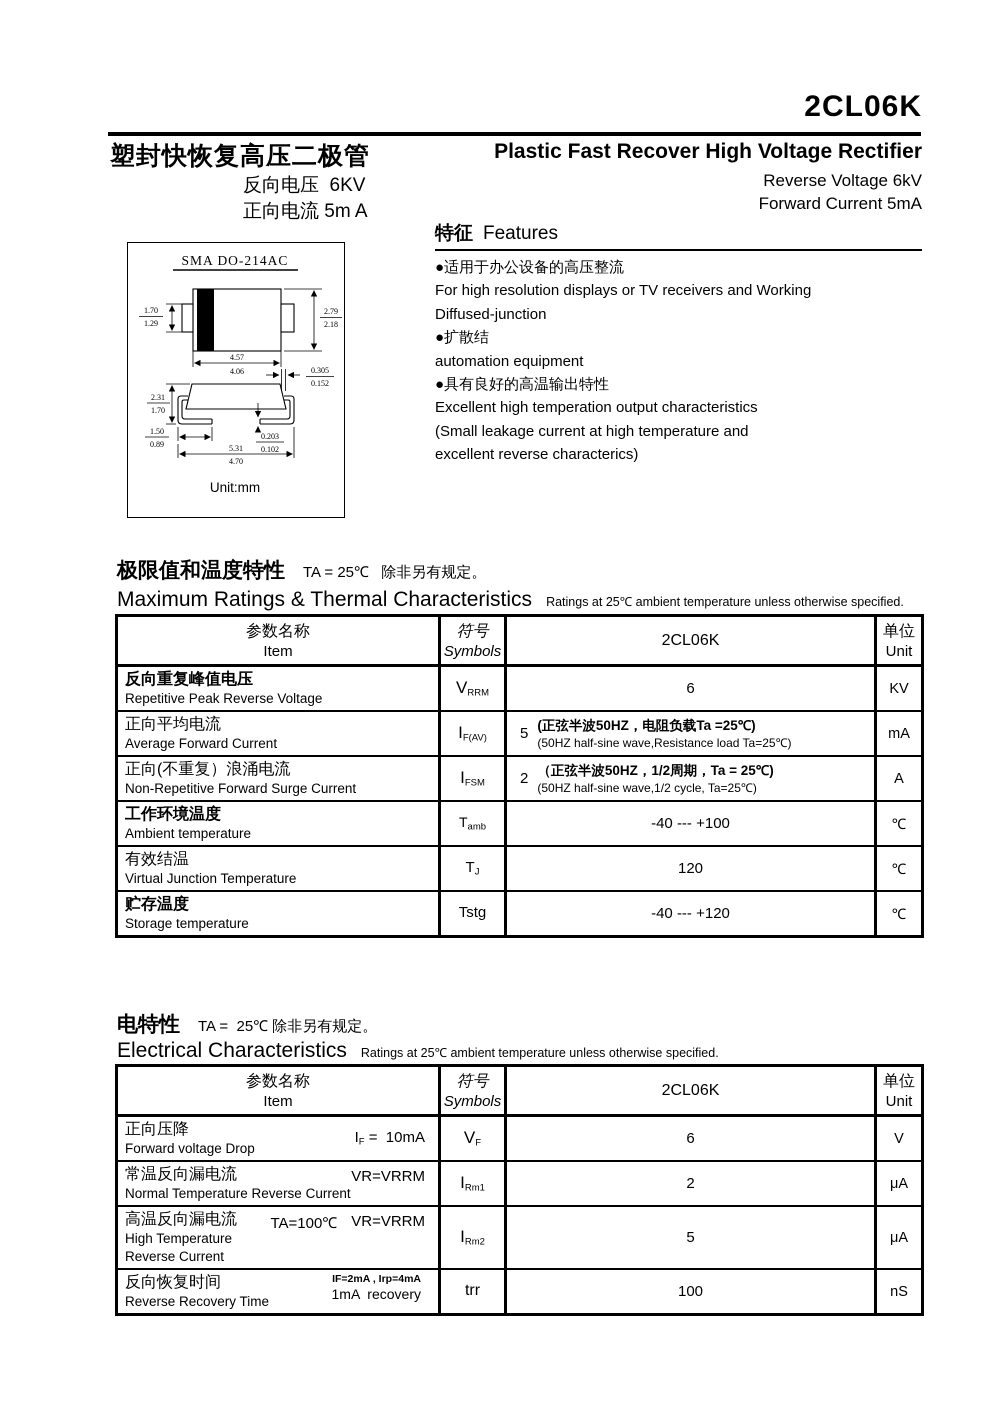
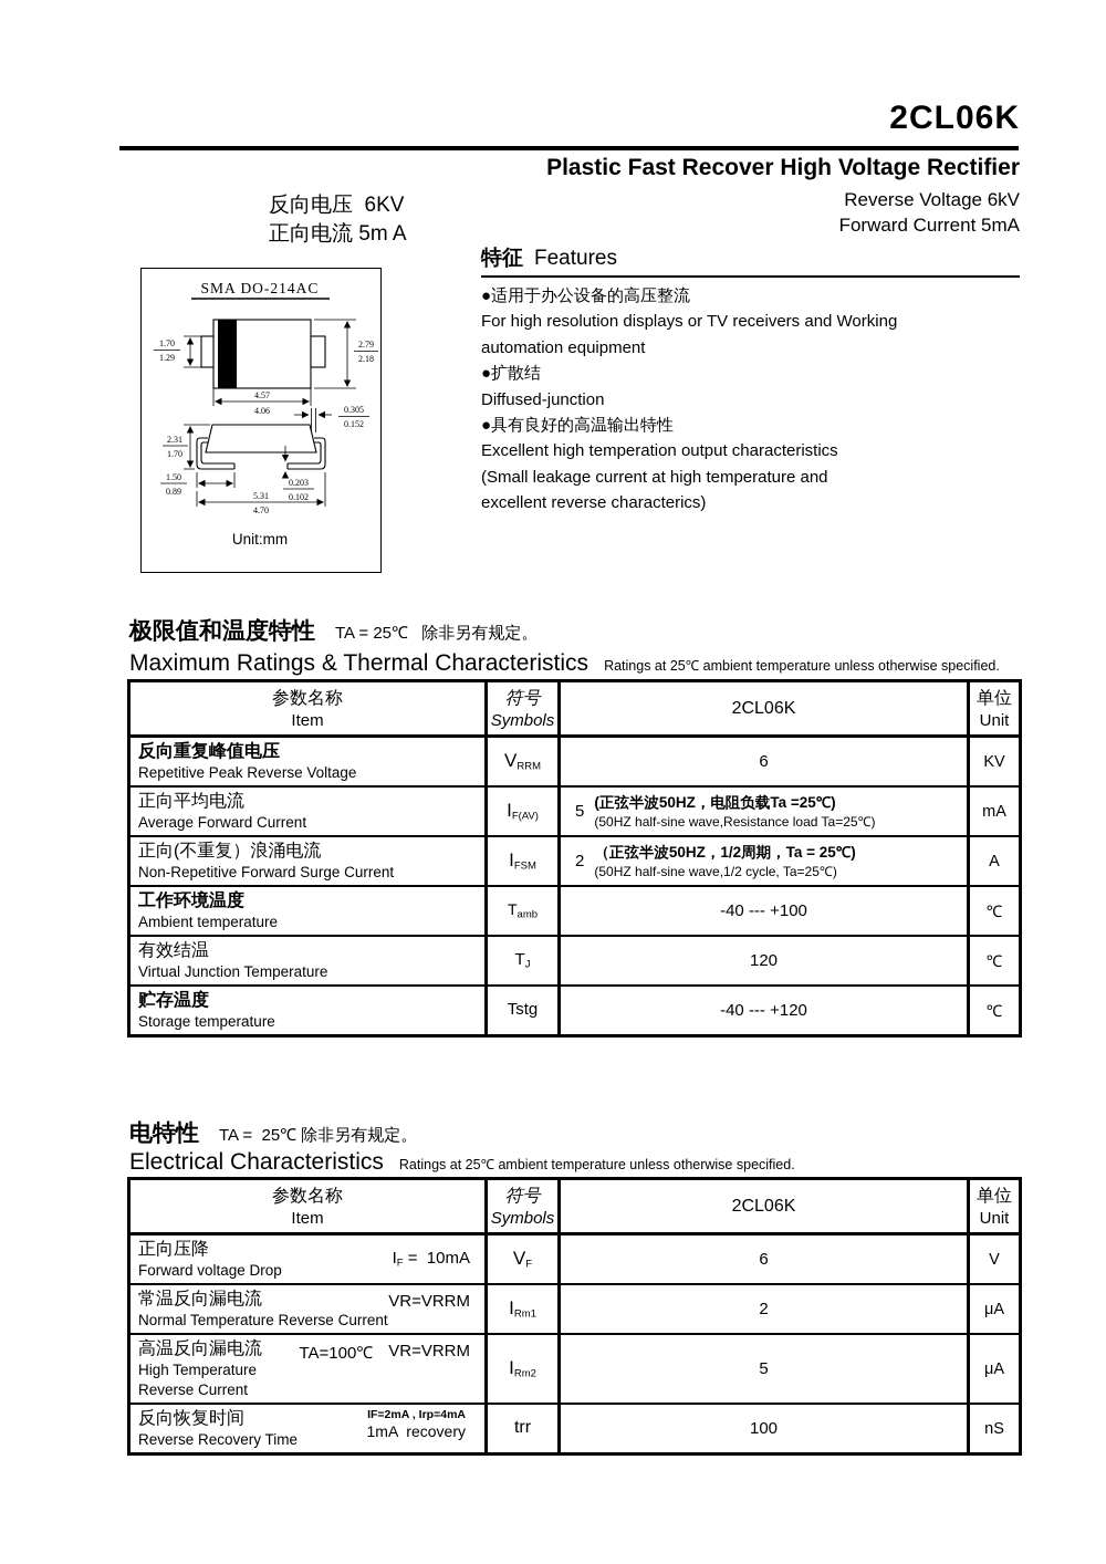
  2CL06K
- 塑封快恢复高压二极管
  反向电压 6KV
  正向电流 5m A
  Plastic Fast Recover High Voltage Rectifier
  Reverse Voltage 6kV
  Forward Current 5mA
  特征
  Features
  ●适用于办公设备的高压整流
  For high resolution displays or TV receivers and Working
- Diffused-junction
+ automation equipment
  ●扩散结
- automation equipment
+ Diffused-junction
  ●具有良好的高温输出特性
  Excellent high temperation output characteristics
  (Small leakage current at high temperature and
  excellent reverse characterics)
  SMA DO-214AC
  1.70
  1.29
  2.79
  2.18
  4.57
  4.06
  0.305
  0.152
  2.31
  1.70
  1.50
  0.89
  0.203
  0.102
  5.31
  4.70
  Unit:mm
  极限值和温度特性
  TA = 25℃ 除非另有规定。
  Maximum Ratings & Thermal Characteristics
  Ratings at 25℃ ambient temperature unless otherwise specified.
  参数名称 Item	符号 Symbols	2CL06K	单位 Unit
  反向重复峰值电压 Repetitive Peak Reverse Voltage	VRRM	6	KV
  正向平均电流 Average Forward Current	IF(AV)	5 (正弦半波50HZ，电阻负载Ta =25℃) (50HZ half-sine wave,Resistance load Ta=25℃)	mA
  正向(不重复）浪涌电流 Non-Repetitive Forward Surge Current	IFSM	2 （正弦半波50HZ，1/2周期，Ta = 25℃) (50HZ half-sine wave,1/2 cycle, Ta=25℃)	A
  工作环境温度 Ambient temperature	Tamb	-40 --- +100	℃
  有效结温 Virtual Junction Temperature	TJ	120	℃
  贮存温度 Storage temperature	Tstg	-40 --- +120	℃
  电特性
  TA = 25℃ 除非另有规定。
  Electrical Characteristics
  Ratings at 25℃ ambient temperature unless otherwise specified.
  参数名称 Item	符号 Symbols	2CL06K	单位 Unit
  正向压降 Forward voltage Drop IF = 10mA	VF	6	V
  常温反向漏电流 Normal Temperature Reverse Current VR=VRRM	IRm1	2	μA
  高温反向漏电流 High Temperature Reverse Current TA=100℃ VR=VRRM	IRm2	5	μA
  反向恢复时间 Reverse Recovery Time IF=2mA , Irp=4mA 1mA recovery	trr	100	nS
